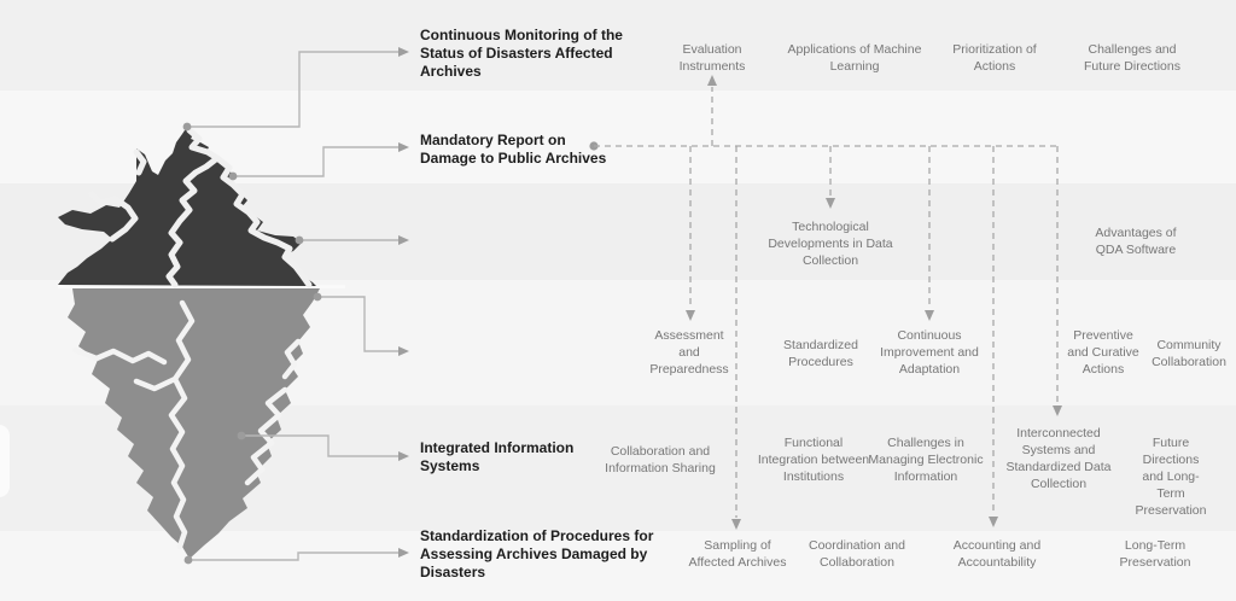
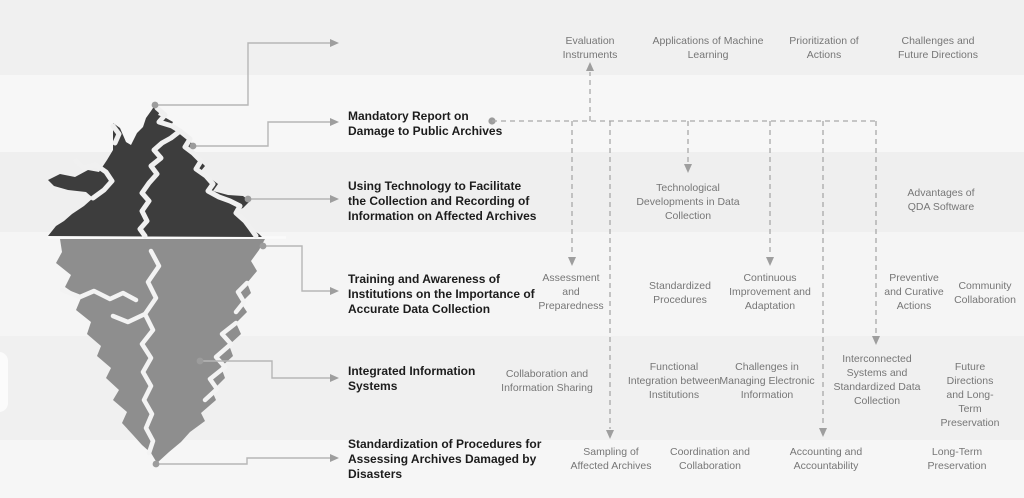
- Continuous Monitoring of the
- Status of Disasters Affected
- Archives
  Mandatory Report on
  Damage to Public Archives
+ Using Technology to Facilitate
+ the Collection and Recording of
+ Information on Affected Archives
+ Training and Awareness of
+ Institutions on the Importance of
+ Accurate Data Collection
  Integrated Information
  Systems
  Standardization of Procedures for
  Assessing Archives Damaged by
  Disasters
  Evaluation
  Instruments
  Applications of Machine
  Learning
  Prioritization of
  Actions
  Challenges and
  Future Directions
  Technological
  Developments in Data
  Collection
  Advantages of
  QDA Software
  Assessment
  and
  Preparedness
  Standardized
  Procedures
  Continuous
  Improvement and
  Adaptation
  Preventive
  and Curative
  Actions
  Community
  Collaboration
  Collaboration and
  Information Sharing
  Functional
  Integration between
  Institutions
  Challenges in
  Managing Electronic
  Information
  Interconnected
  Systems and
  Standardized Data
  Collection
  Future Directions
  and Long-Term
  Preservation
  Sampling of
  Affected Archives
  Coordination and
  Collaboration
  Accounting and
  Accountability
  Long-Term
  Preservation
